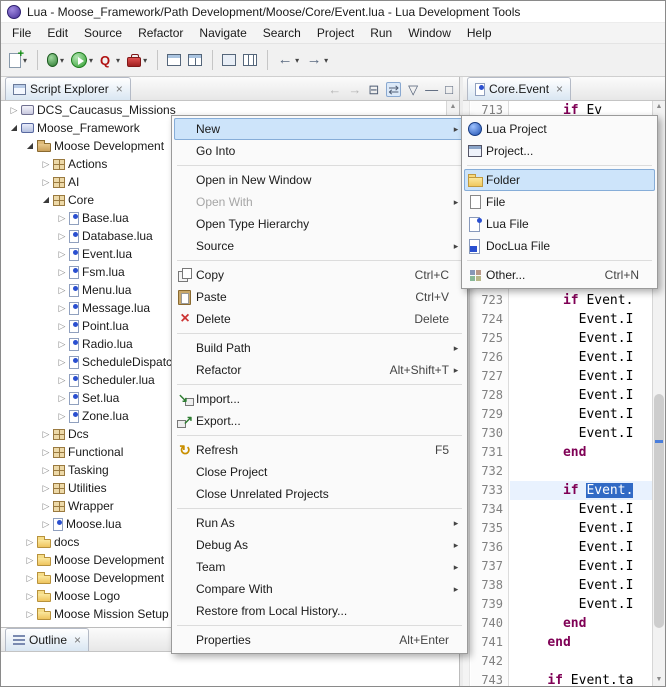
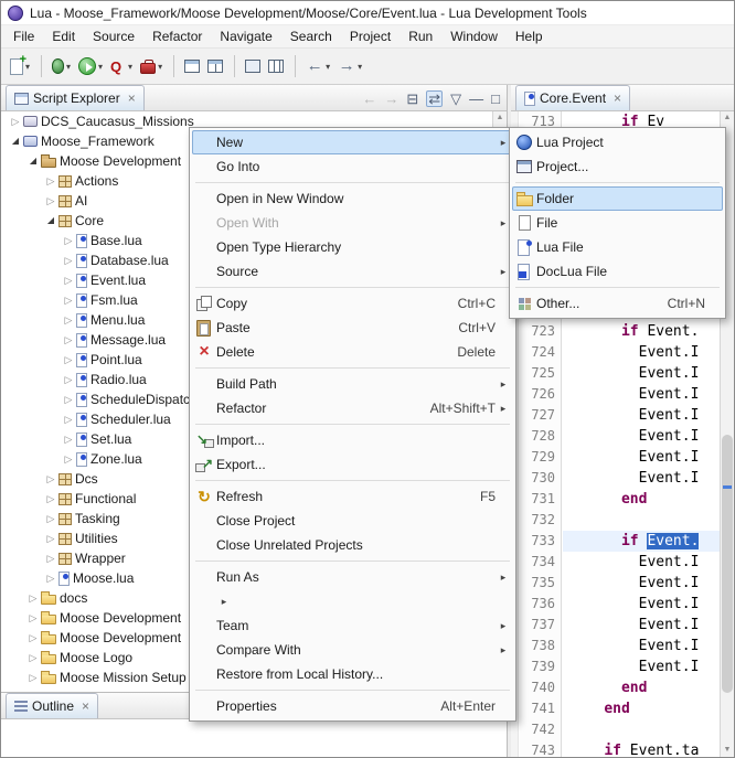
- Lua - Moose_Framework/Path Development/Moose/Core/Event.lua - Lua Development Tools
+ Lua - Moose_Framework/Moose Development/Moose/Core/Event.lua - Lua Development Tools
  File
  Edit
  Source
  Refactor
  Navigate
  Search
  Project
  Run
  Window
  Help
  ▾
  ▾
  ▾
  ▾
  ▾
  ▾
  ▾
  Script Explorer
  ×
  ←
  →
  ⊟
  ⇄
  ▽
  —
  □
  ▷
  DCS_Caucasus_Missions
  ◢
  Moose_Framework
  ◢
  Moose Development
  ▷
  Actions
  ▷
  AI
  ◢
  Core
  ▷
  Base.lua
  ▷
  Database.lua
  ▷
  Event.lua
  ▷
  Fsm.lua
  ▷
  Menu.lua
  ▷
  Message.lua
  ▷
  Point.lua
  ▷
  Radio.lua
  ▷
  ▷
  Scheduler.lua
  ▷
  Set.lua
  ▷
  Zone.lua
  ▷
  Dcs
  ▷
  Functional
  ▷
  Tasking
  ▷
  Utilities
  ▷
  Wrapper
  ▷
  Moose.lua
  ▷
  docs
  ▷
  Moose Development
  ▷
  Moose Development
  ▷
  Moose Logo
  ▷
  Moose Mission Setup
  Outline
  ×
  Core.Event
  ×
  713
  723
  724
  725
  726
  727
  728
  729
  730
  731
  732
  733
  734
  735
  736
  737
  738
  739
  740
  741
  742
  743
  if Ev
  if Event.
  Event.I
  Event.I
  Event.I
  Event.I
  Event.I
  Event.I
  Event.I
  end
  if Event.
  Event.I
  Event.I
  Event.I
  Event.I
  Event.I
  Event.I
  end
  end
  if Event.ta
  New
  ▸
  Go Into
  Open in New Window
  Open With
  ▸
  Open Type Hierarchy
  Source
  ▸
  Copy
  Ctrl+C
  Paste
  Ctrl+V
  Delete
  Delete
  Build Path
  ▸
  Refactor
  Alt+Shift+T
  ▸
  Import...
  Export...
  Refresh
  F5
  Close Project
  Close Unrelated Projects
  Run As
  ▸
- Debug As
  ▸
  Team
  ▸
  Compare With
  ▸
  Restore from Local History...
  Properties
  Alt+Enter
  Lua Project
  Project...
  Folder
  File
  Lua File
  DocLua File
  Other...
  Ctrl+N
